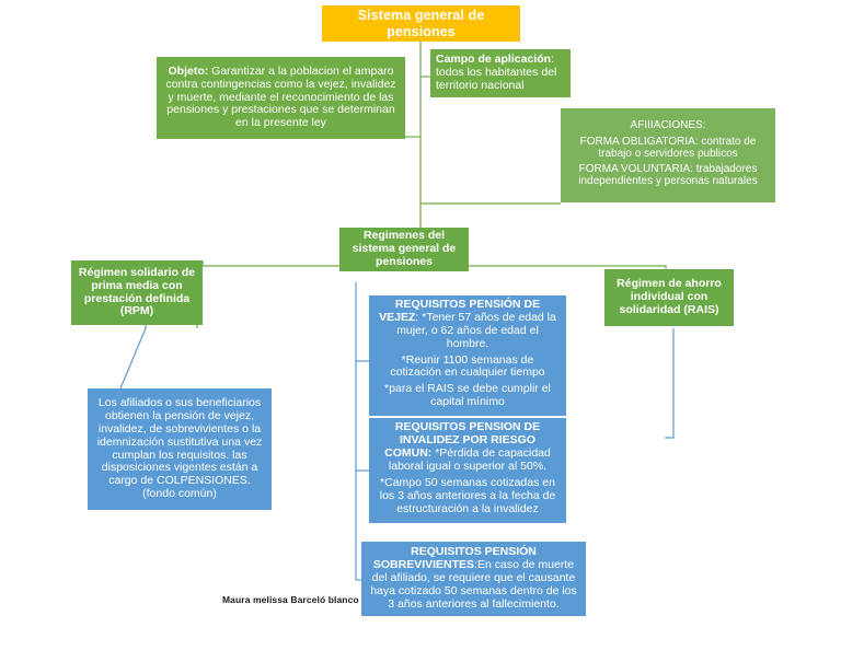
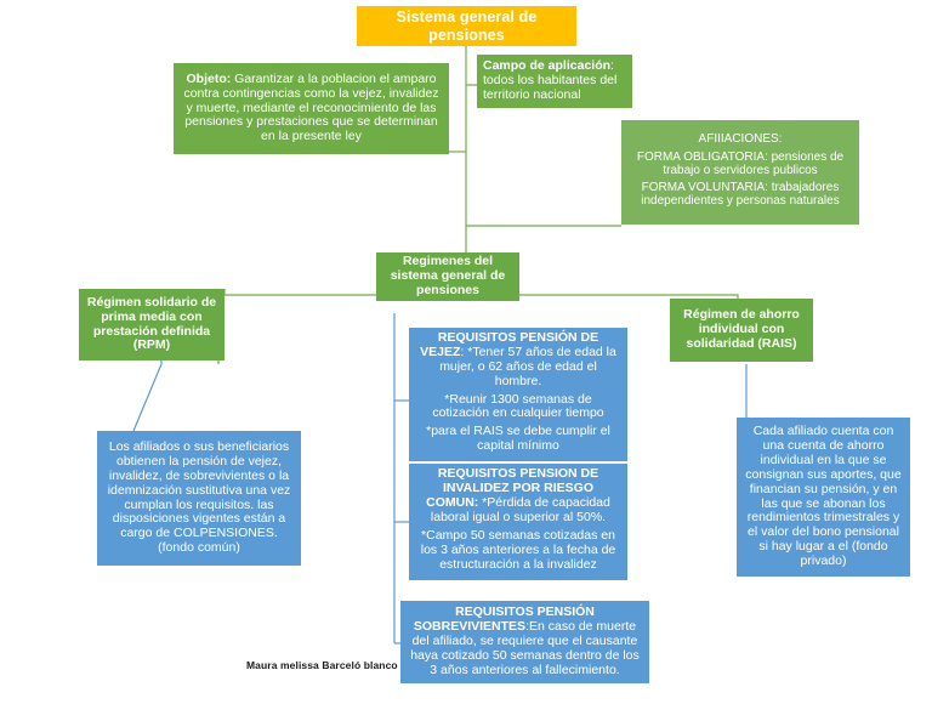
  Sistema general de pensiones
  Objeto: Garantizar a la poblacion el amparo contra contingencias como la vejez, invalidez y muerte, mediante el reconocimiento de las pensiones y prestaciones que se determinan en la presente ley
  Campo de aplicación: todos los habitantes del territorio nacional
  AFIIIACIONES:
- FORMA OBLIGATORIA: contrato de trabajo o servidores publicos
+ FORMA OBLIGATORIA: pensiones de trabajo o servidores publicos
  FORMA VOLUNTARIA: trabajadores independientes y personas naturales
  Regimenes del sistema general de pensiones
  Régimen solidario de prima media con prestación definida (RPM)
  Los afiliados o sus beneficiarios obtienen la pensión de vejez, invalidez, de sobrevivientes o la idemnización sustitutiva una vez cumplan los requisitos. las disposiciones vigentes están a cargo de COLPENSIONES. (fondo común)
  Régimen de ahorro individual con solidaridad (RAIS)
+ Cada afiliado cuenta con una cuenta de ahorro individual en la que se consignan sus aportes, que financian su pensión, y en las que se abonan los rendimientos trimestrales y el valor del bono pensional si hay lugar a el (fondo privado)
  REQUISITOS PENSIÓN DE VEJEZ: *Tener 57 años de edad la mujer, o 62 años de edad el hombre.
- *Reunir 1100 semanas de cotización en cualquier tiempo
+ *Reunir 1300 semanas de cotización en cualquier tiempo
  *para el RAIS se debe cumplir el capital mínimo
  REQUISITOS PENSION DE INVALIDEZ POR RIESGO COMUN: *Pérdida de capacidad laboral igual o superior al 50%.
  *Campo 50 semanas cotizadas en los 3 años anteriores a la fecha de estructuración a la invalidez
  REQUISITOS PENSIÓN SOBREVIVIENTES:En caso de muerte del afiliado, se requiere que el causante haya cotizado 50 semanas dentro de los 3 años anteriores al fallecimiento.
